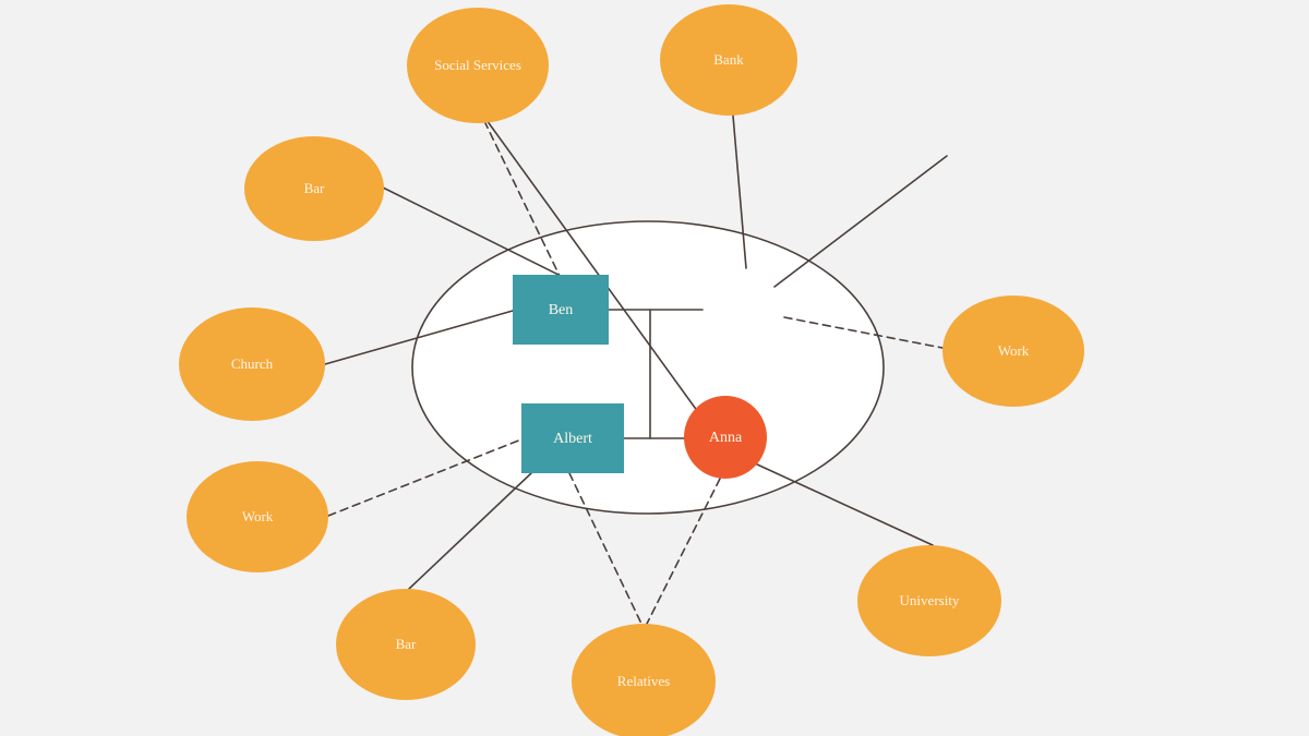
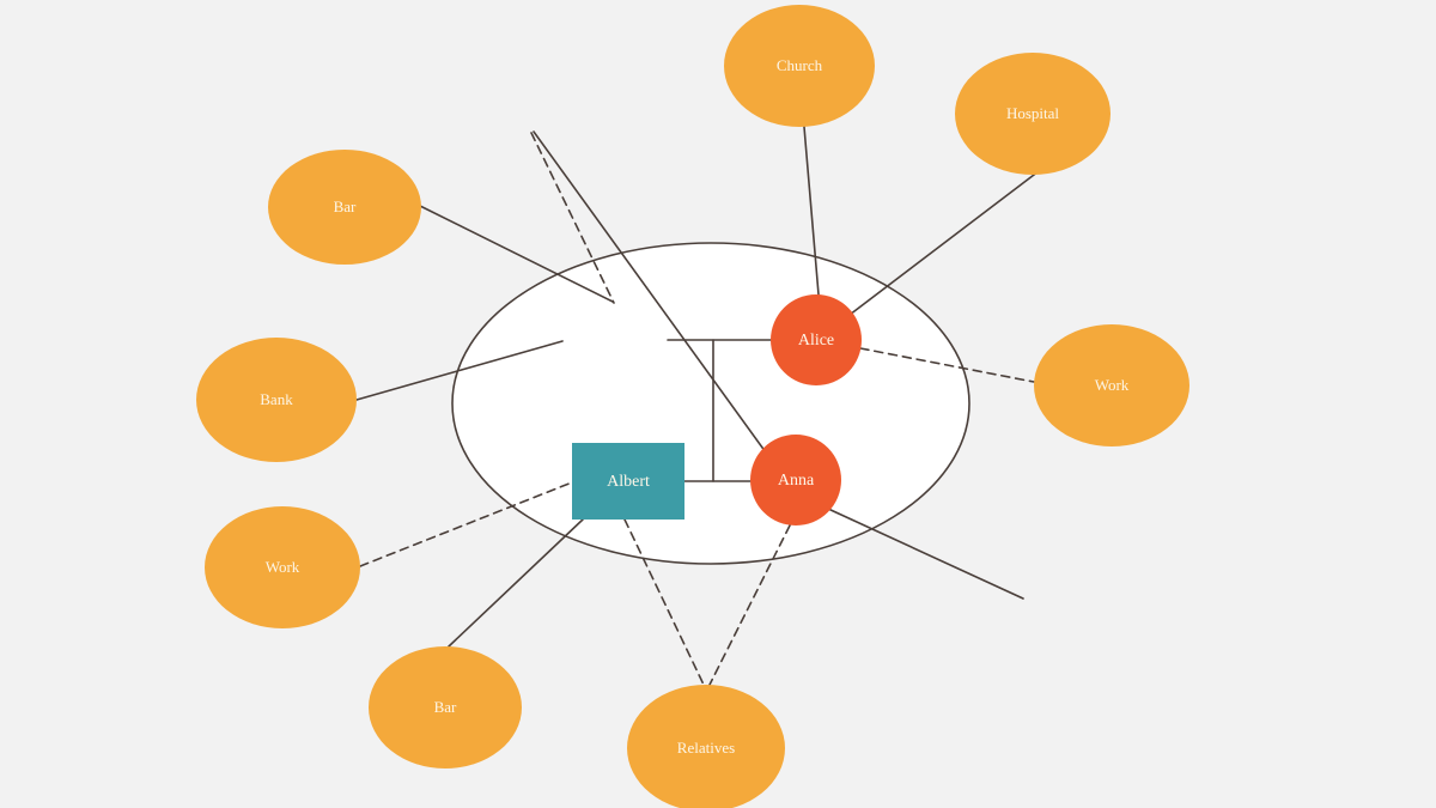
- Social Services
- Bank
+ Church
+ Hospital
  Bar
- Church
+ Bank
  Work
  Work
- University
  Bar
  Relatives
- Ben
  Albert
+ Alice
  Anna
